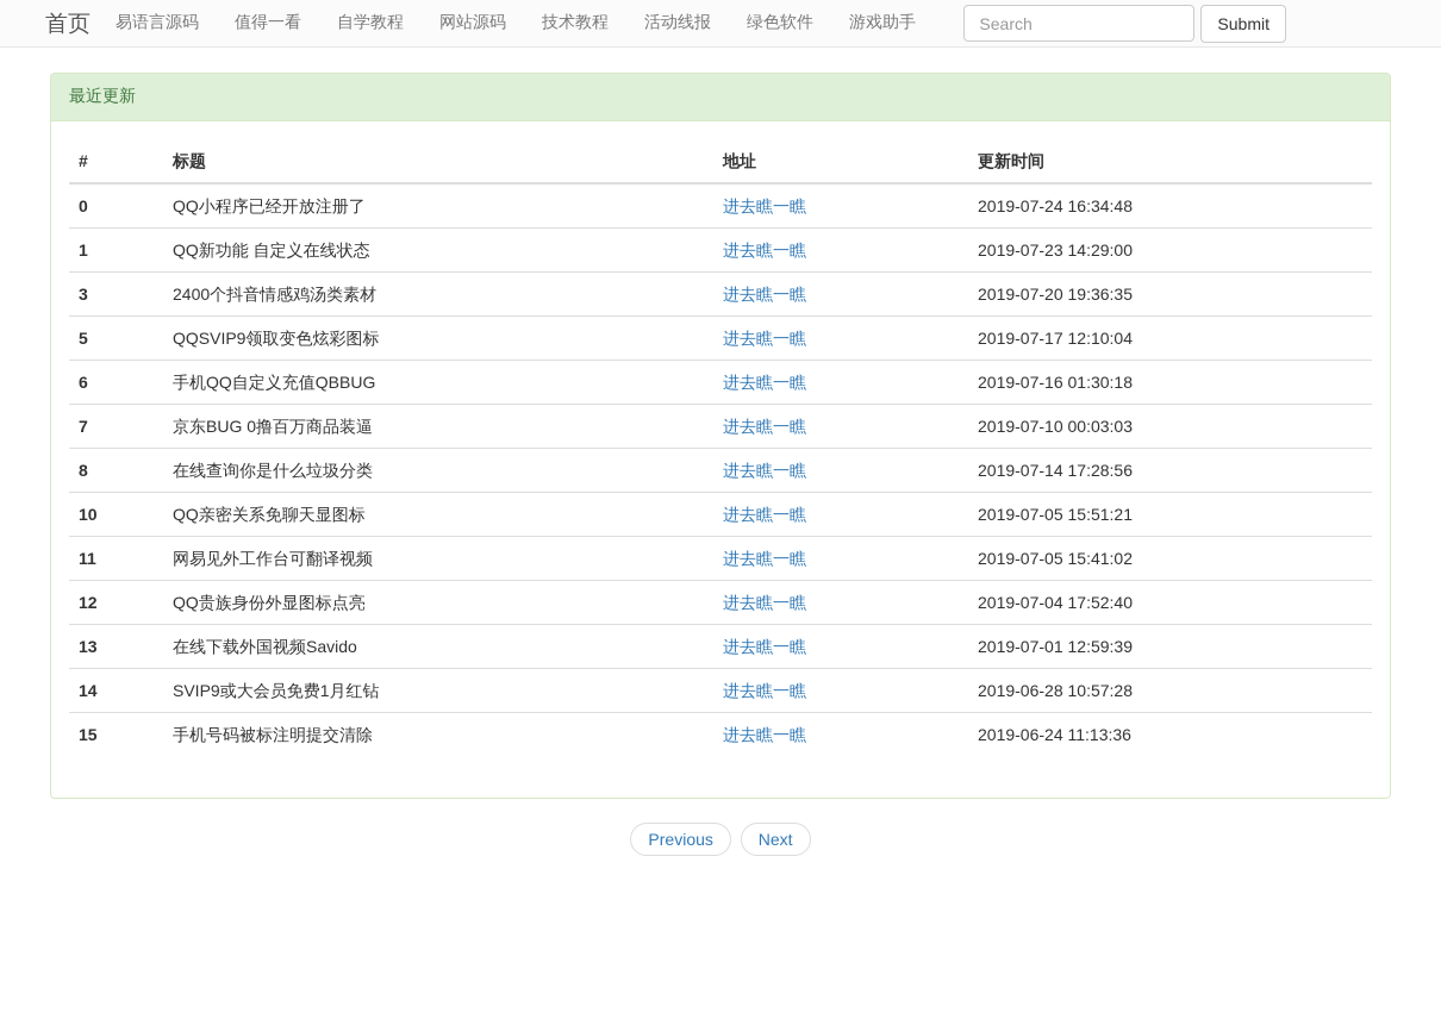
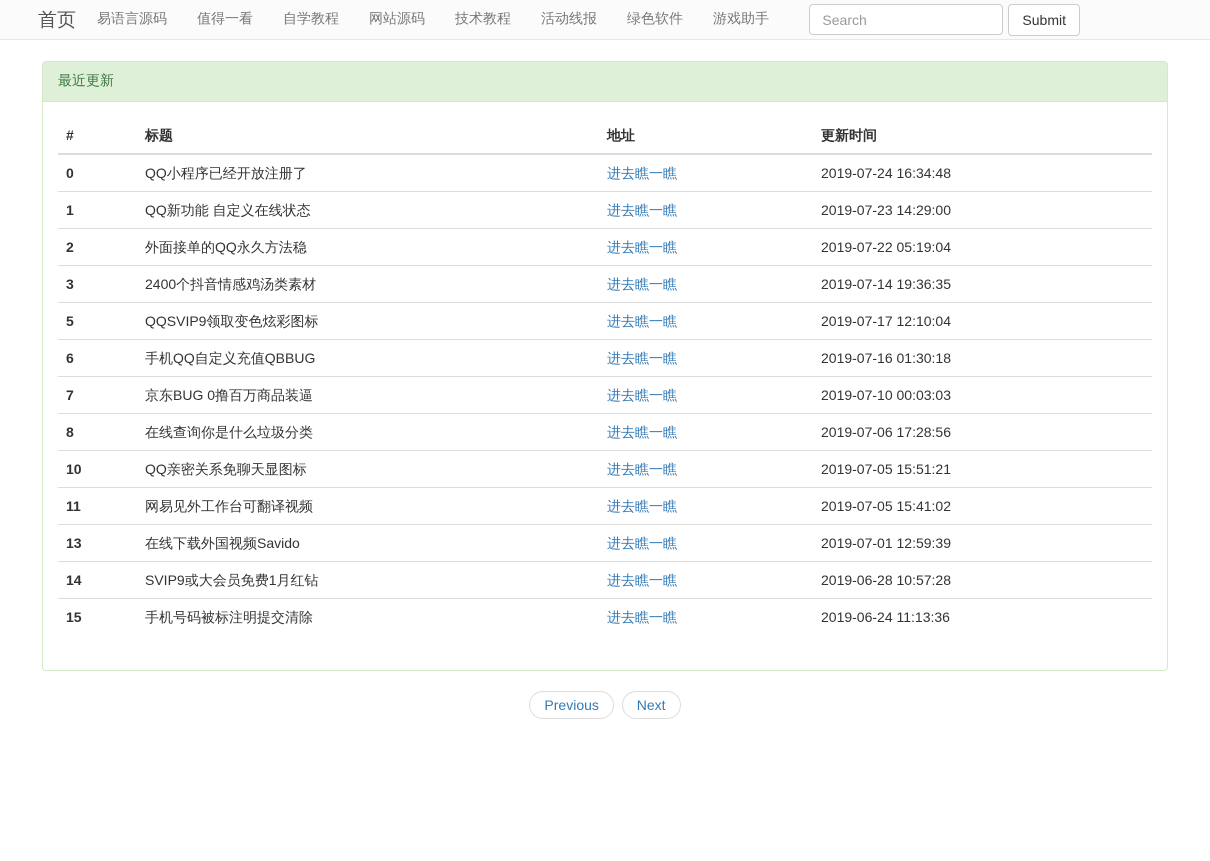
  首页
  易语言源码
  值得一看
  自学教程
  网站源码
  技术教程
  活动线报
  绿色软件
  游戏助手
  Search
  Submit
  最近更新
  #	标题	地址	更新时间
  0	QQ小程序已经开放注册了	进去瞧一瞧	2019-07-24 16:34:48
  1	QQ新功能 自定义在线状态	进去瞧一瞧	2019-07-23 14:29:00
+ 2	外面接单的QQ永久方法稳	进去瞧一瞧	2019-07-22 05:19:04
- 3	2400个抖音情感鸡汤类素材	进去瞧一瞧	2019-07-20 19:36:35
+ 3	2400个抖音情感鸡汤类素材	进去瞧一瞧	2019-07-14 19:36:35
  5	QQSVIP9领取变色炫彩图标	进去瞧一瞧	2019-07-17 12:10:04
  6	手机QQ自定义充值QBBUG	进去瞧一瞧	2019-07-16 01:30:18
  7	京东BUG 0撸百万商品装逼	进去瞧一瞧	2019-07-10 00:03:03
- 8	在线查询你是什么垃圾分类	进去瞧一瞧	2019-07-14 17:28:56
+ 8	在线查询你是什么垃圾分类	进去瞧一瞧	2019-07-06 17:28:56
  10	QQ亲密关系免聊天显图标	进去瞧一瞧	2019-07-05 15:51:21
  11	网易见外工作台可翻译视频	进去瞧一瞧	2019-07-05 15:41:02
- 12	QQ贵族身份外显图标点亮	进去瞧一瞧	2019-07-04 17:52:40
  13	在线下载外国视频Savido	进去瞧一瞧	2019-07-01 12:59:39
  14	SVIP9或大会员免费1月红钻	进去瞧一瞧	2019-06-28 10:57:28
  15	手机号码被标注明提交清除	进去瞧一瞧	2019-06-24 11:13:36
  Previous Next
